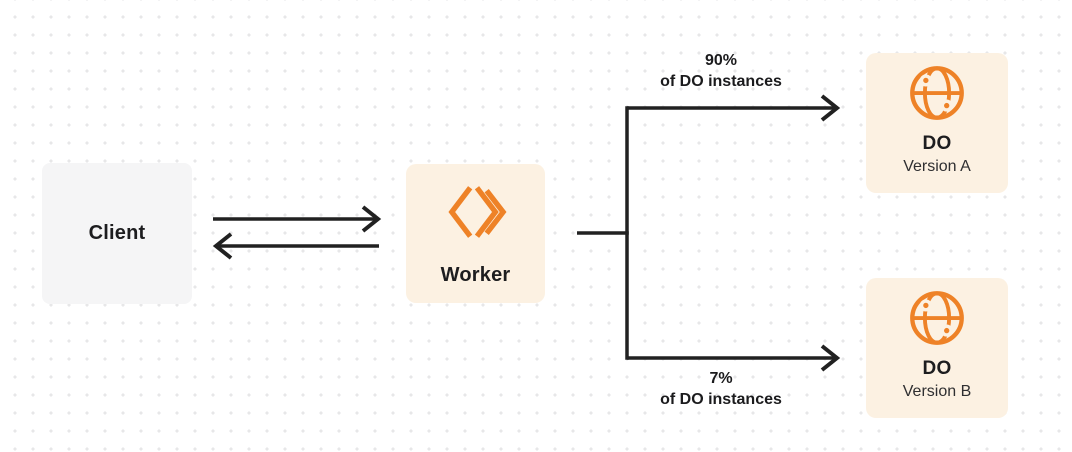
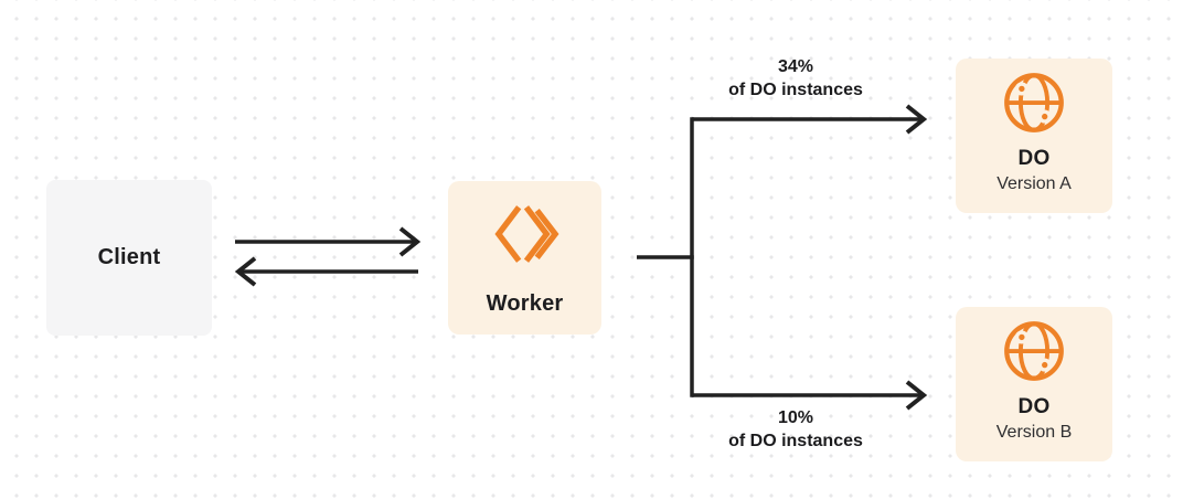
  Client
  Worker
  DO
  Version A
  DO
  Version B
- 90%
+ 34%
  of DO instances
- 7%
+ 10%
  of DO instances
